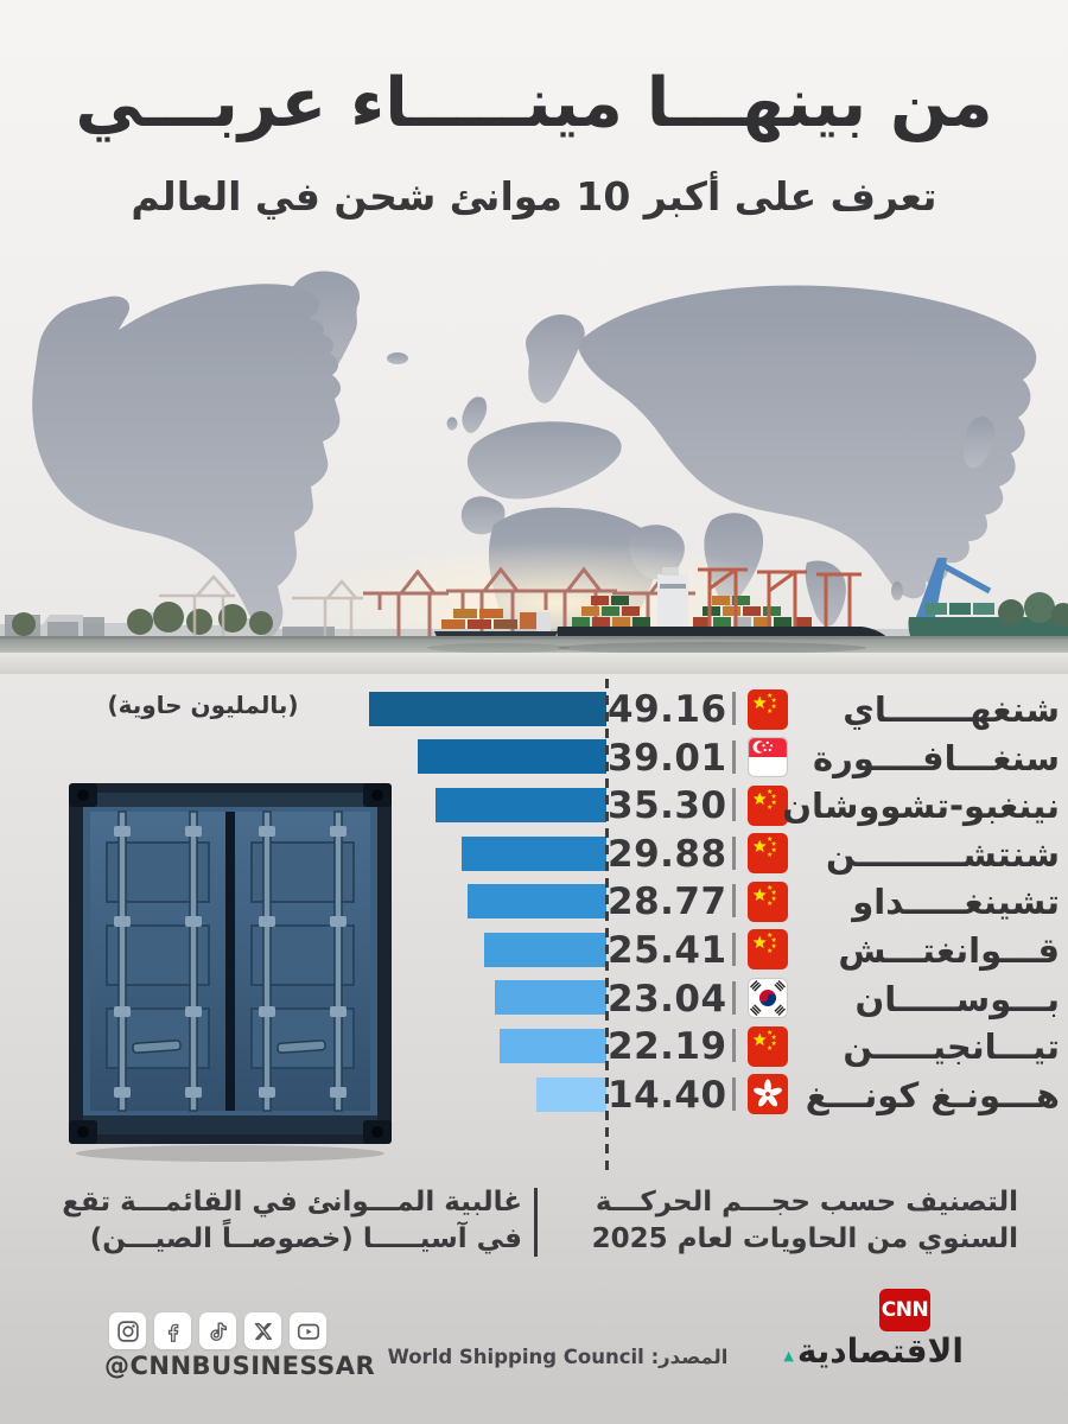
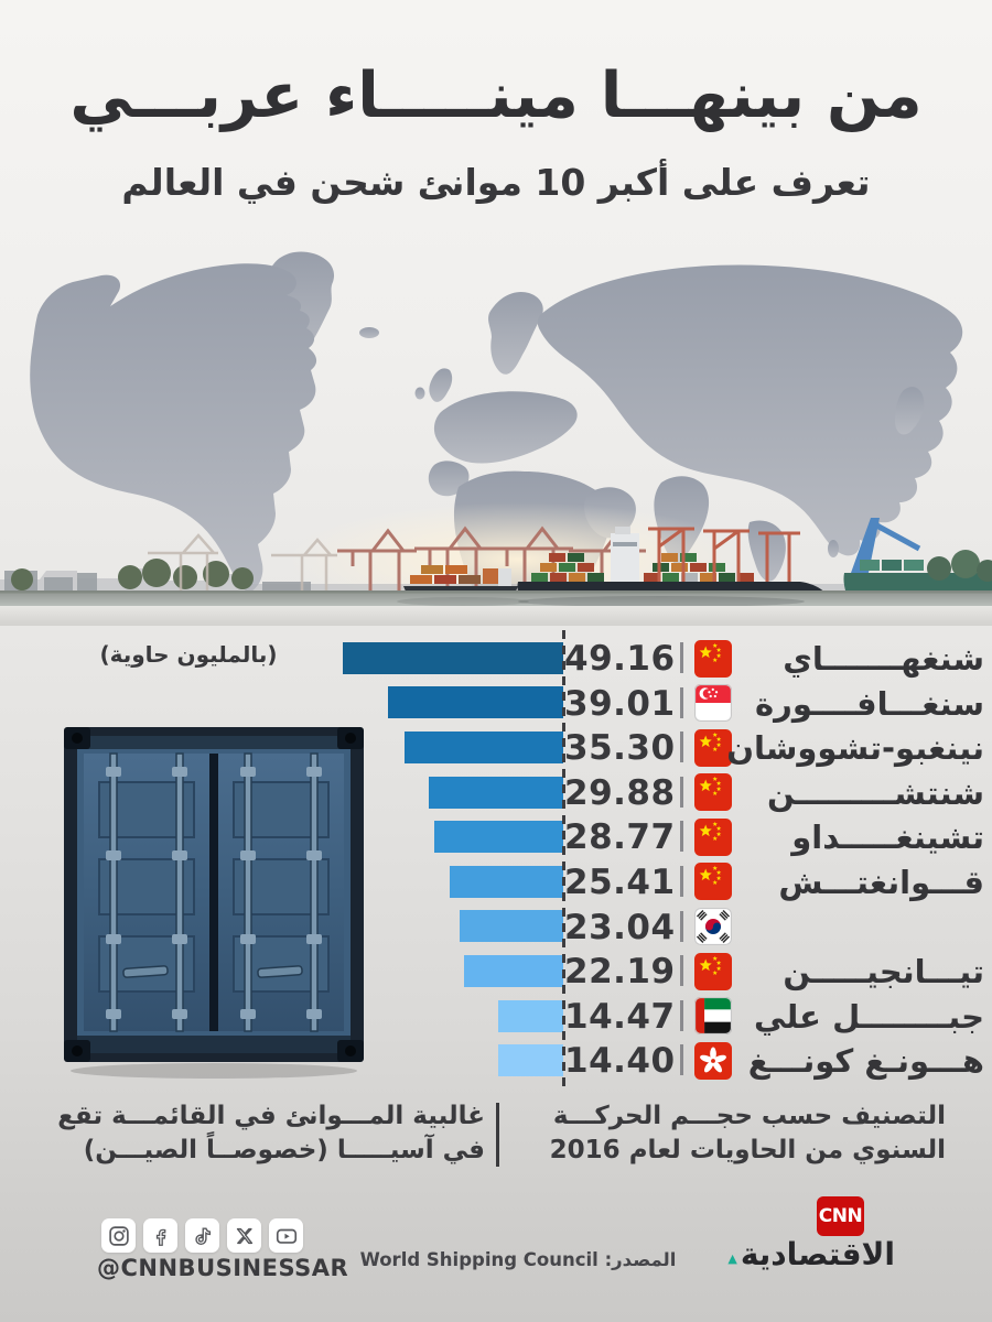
  من بينهـــا مينـــــاء عربـــي
  تعرف على أكبر 10 موانئ شحن في العالم
  (بالمليون حاوية)
  49.16
  شنغهـــــــاي
  39.01
  سنغـــافــــورة
  35.30
  نينغبو-تشووشان
  29.88
  شنتشـــــــــن
  28.77
  تشينغـــــداو
  25.41
  قـــوانغتـــش
  23.04
- بـــوســـــان
  22.19
  تيـــانجيـــــن
+ 14.47
+ جبــــــــل علي
  14.40
  هـــونـغ كونـــغ
  التصنيف حسب حجـــم الحركـــة
- السنوي من الحاويات لعام 2025
+ السنوي من الحاويات لعام 2016
  غالبية المـــوانئ في القائمـــة تقع
  في آسيـــــا (خصوصــاً الصيـــن)
  @CNNBUSINESSAR
  المصدر: World Shipping Council
  CNN
  الاقتصادية▲
